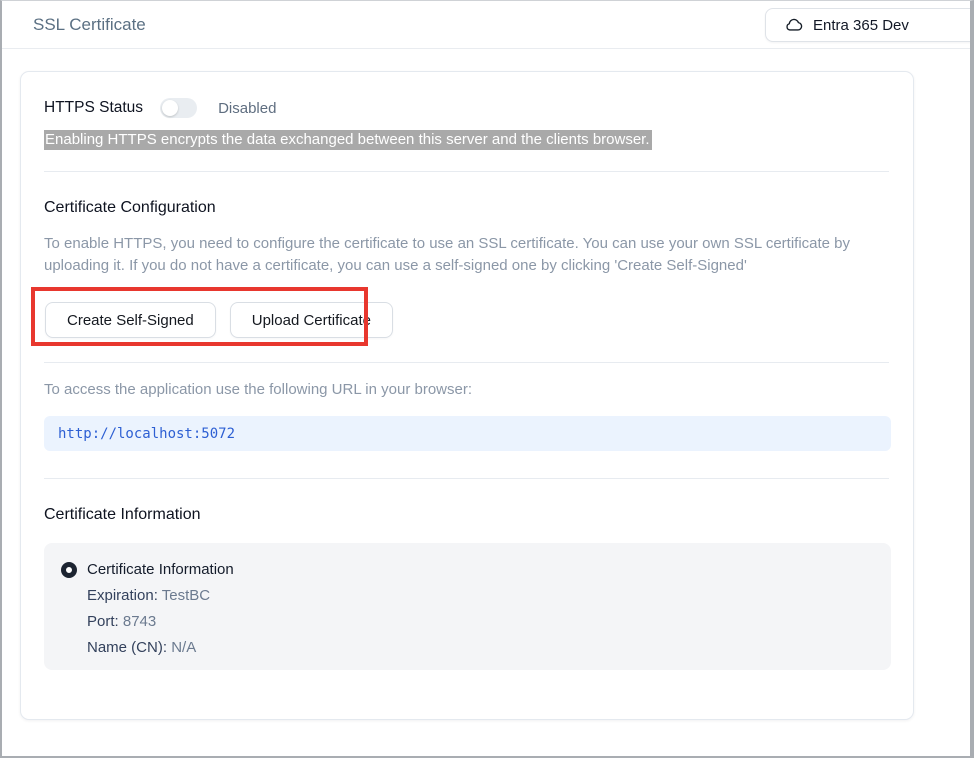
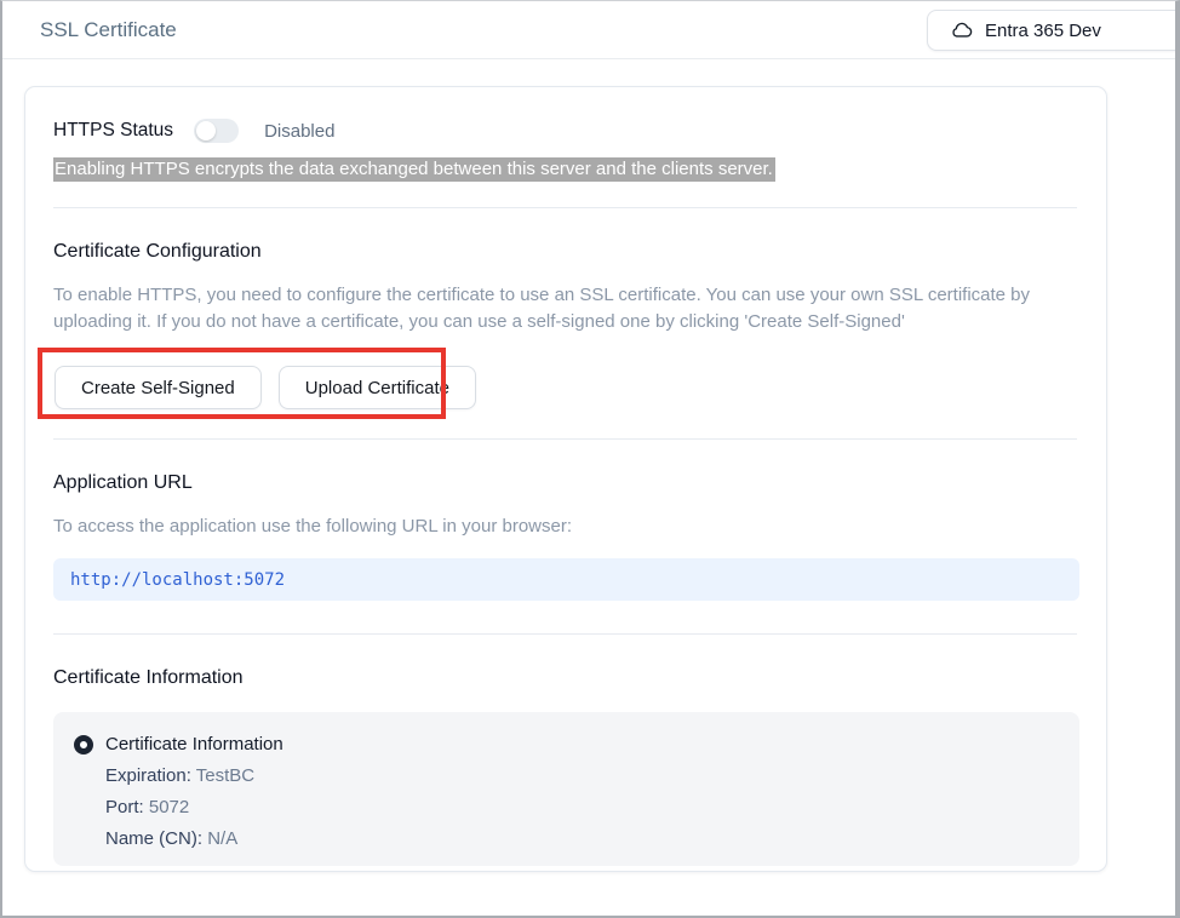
  SSL Certificate
  Entra 365 Dev
  HTTPS Status
  Disabled
- Enabling HTTPS encrypts the data exchanged between this server and the clients browser.
+ Enabling HTTPS encrypts the data exchanged between this server and the clients server.
  Certificate Configuration
  To enable HTTPS, you need to configure the certificate to use an SSL certificate. You can use your own SSL certificate by uploading it. If you do not have a certificate, you can use a self-signed one by clicking 'Create Self-Signed'
  Create Self-Signed
  Upload Certificate
+ Application URL
  To access the application use the following URL in your browser:
  http://localhost:5072
  Certificate Information
  Certificate Information
  Expiration: TestBC
- Port: 8743
+ Port: 5072
  Name (CN): N/A
